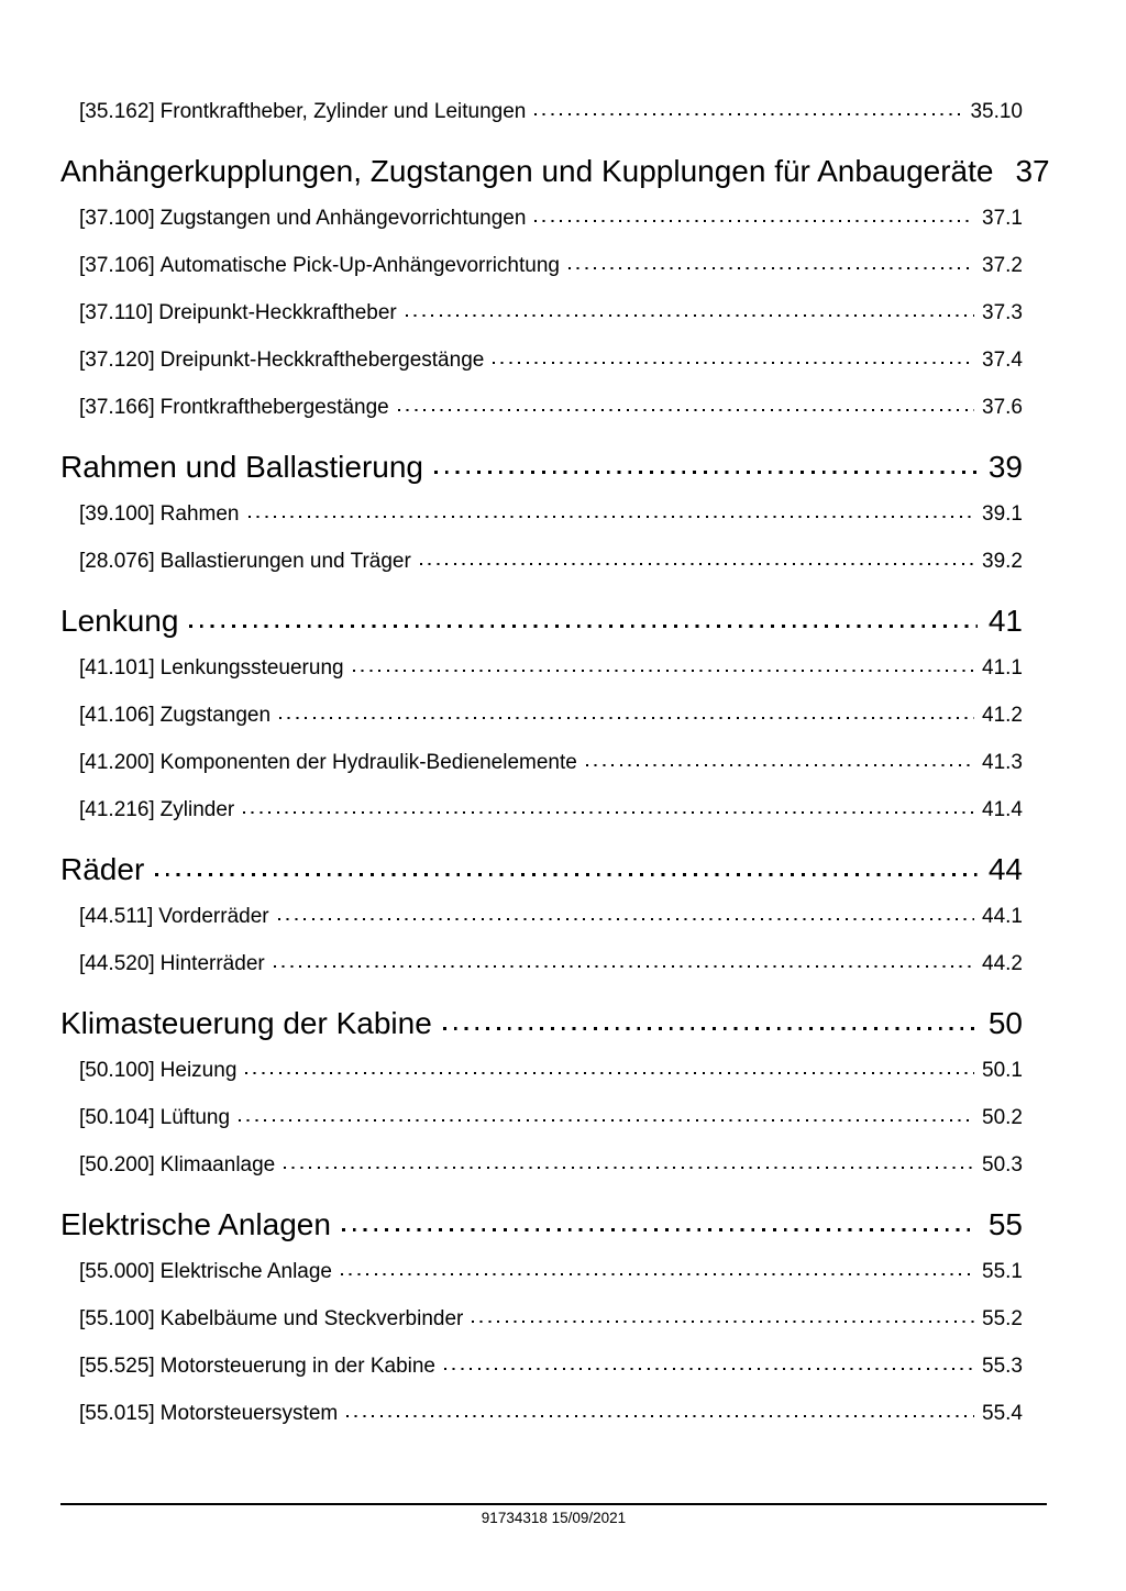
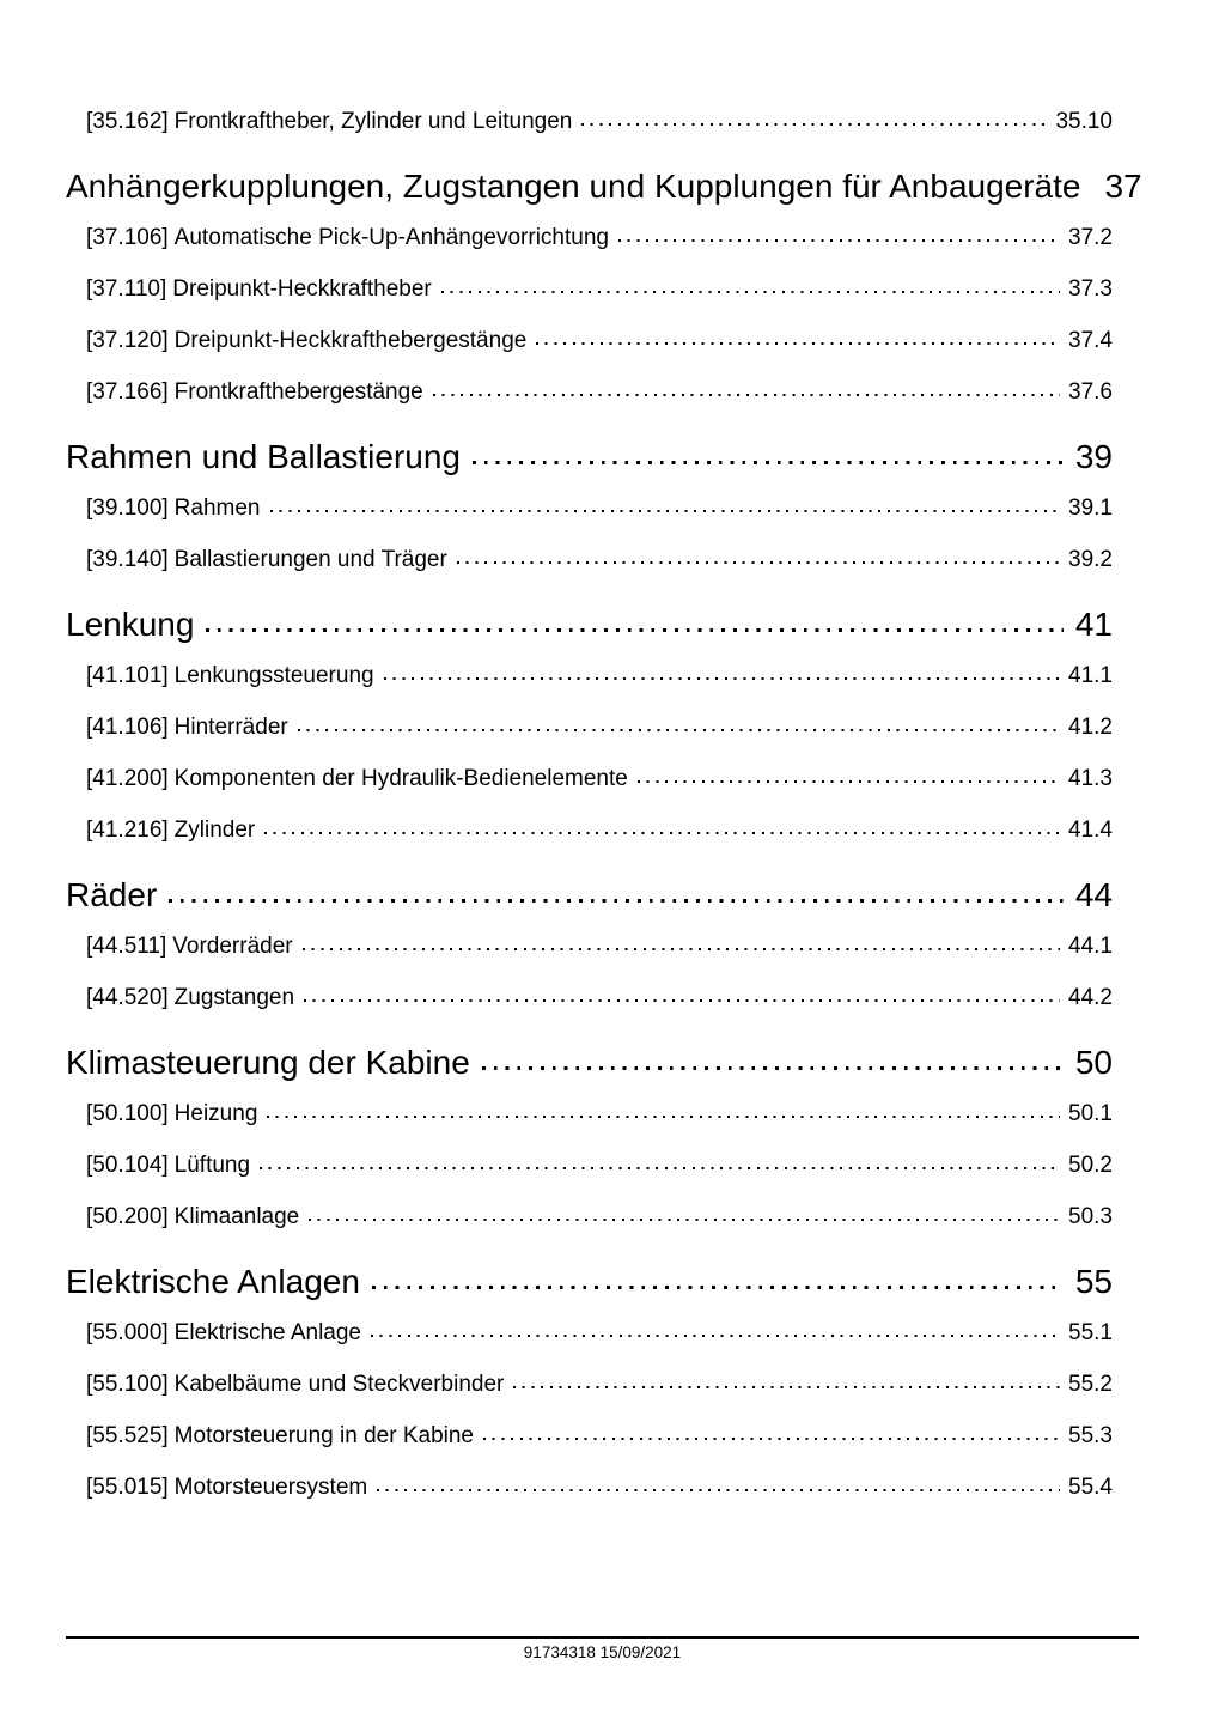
  [35.162]
  Frontkraftheber, Zylinder und Leitungen
  35.10
  Anhängerkupplungen, Zugstangen und Kupplungen für Anbaugeräte
  37
- [37.100]
- Zugstangen und Anhängevorrichtungen
- 37.1
  [37.106]
  Automatische Pick-Up-Anhängevorrichtung
  37.2
  [37.110]
  Dreipunkt-Heckkraftheber
  37.3
  [37.120]
  Dreipunkt-Heckkrafthebergestänge
  37.4
  [37.166]
  Frontkrafthebergestänge
  37.6
  Rahmen und Ballastierung
  39
  [39.100]
  Rahmen
  39.1
- [28.076]
+ [39.140]
  Ballastierungen und Träger
  39.2
  Lenkung
  41
  [41.101]
  Lenkungssteuerung
  41.1
  [41.106]
- Zugstangen
+ Hinterräder
  41.2
  [41.200]
  Komponenten der Hydraulik-Bedienelemente
  41.3
  [41.216]
  Zylinder
  41.4
  Räder
  44
  [44.511]
  Vorderräder
  44.1
  [44.520]
- Hinterräder
+ Zugstangen
  44.2
  Klimasteuerung der Kabine
  50
  [50.100]
  Heizung
  50.1
  [50.104]
  Lüftung
  50.2
  [50.200]
  Klimaanlage
  50.3
  Elektrische Anlagen
  55
  [55.000]
  Elektrische Anlage
  55.1
  [55.100]
  Kabelbäume und Steckverbinder
  55.2
  [55.525]
  Motorsteuerung in der Kabine
  55.3
  [55.015]
  Motorsteuersystem
  55.4
  91734318 15/09/2021
